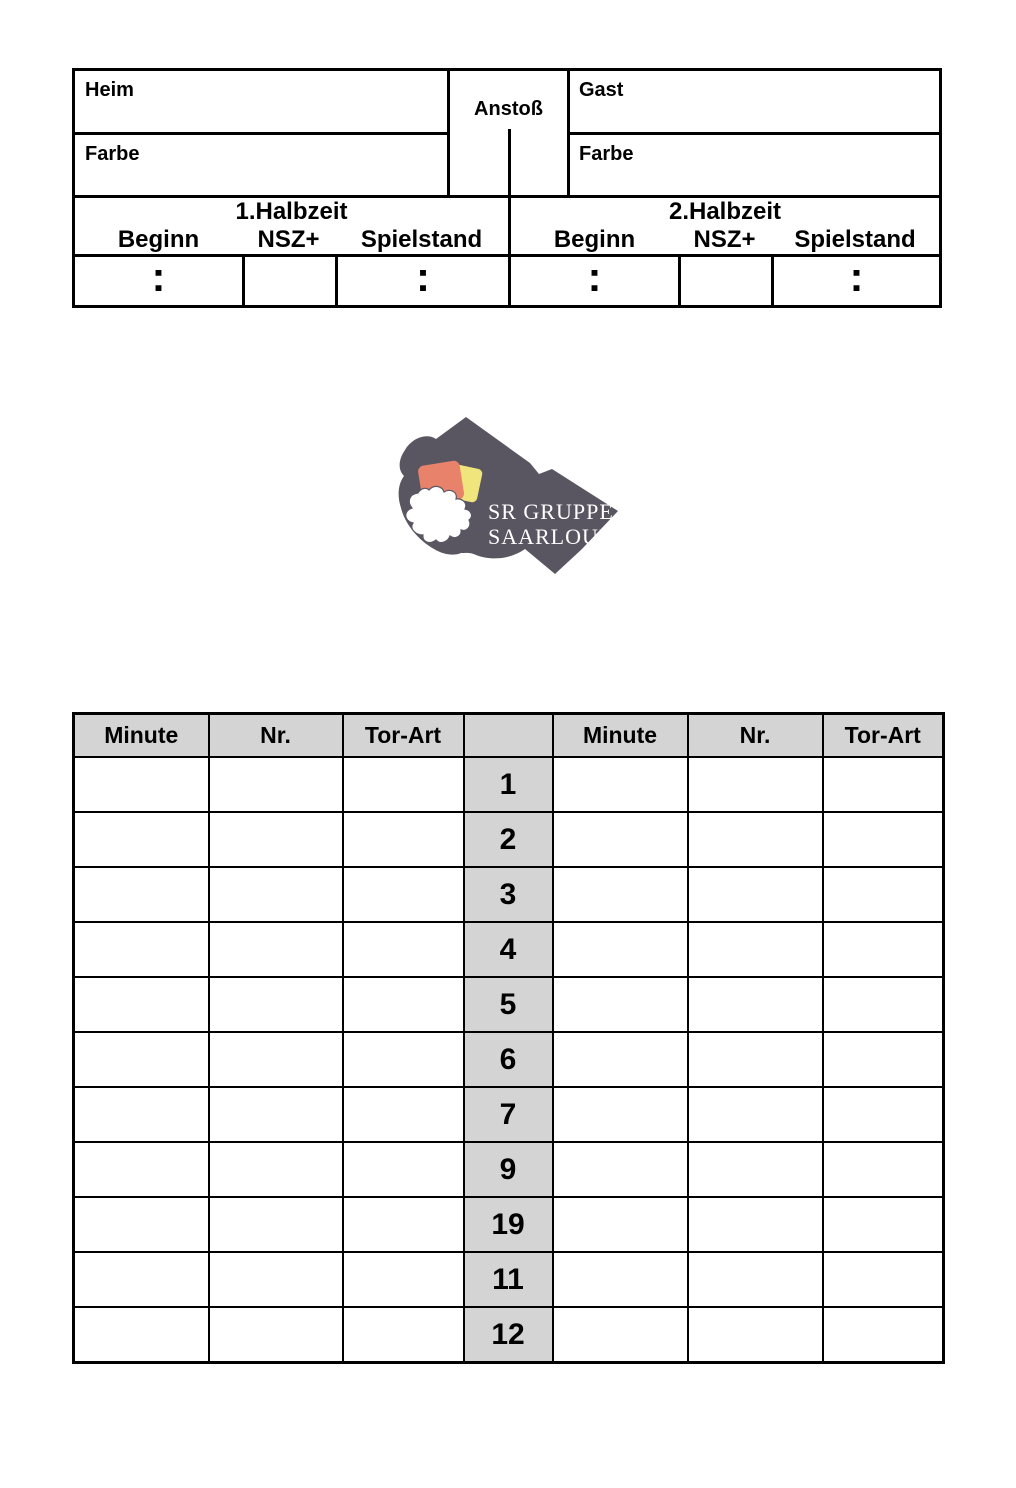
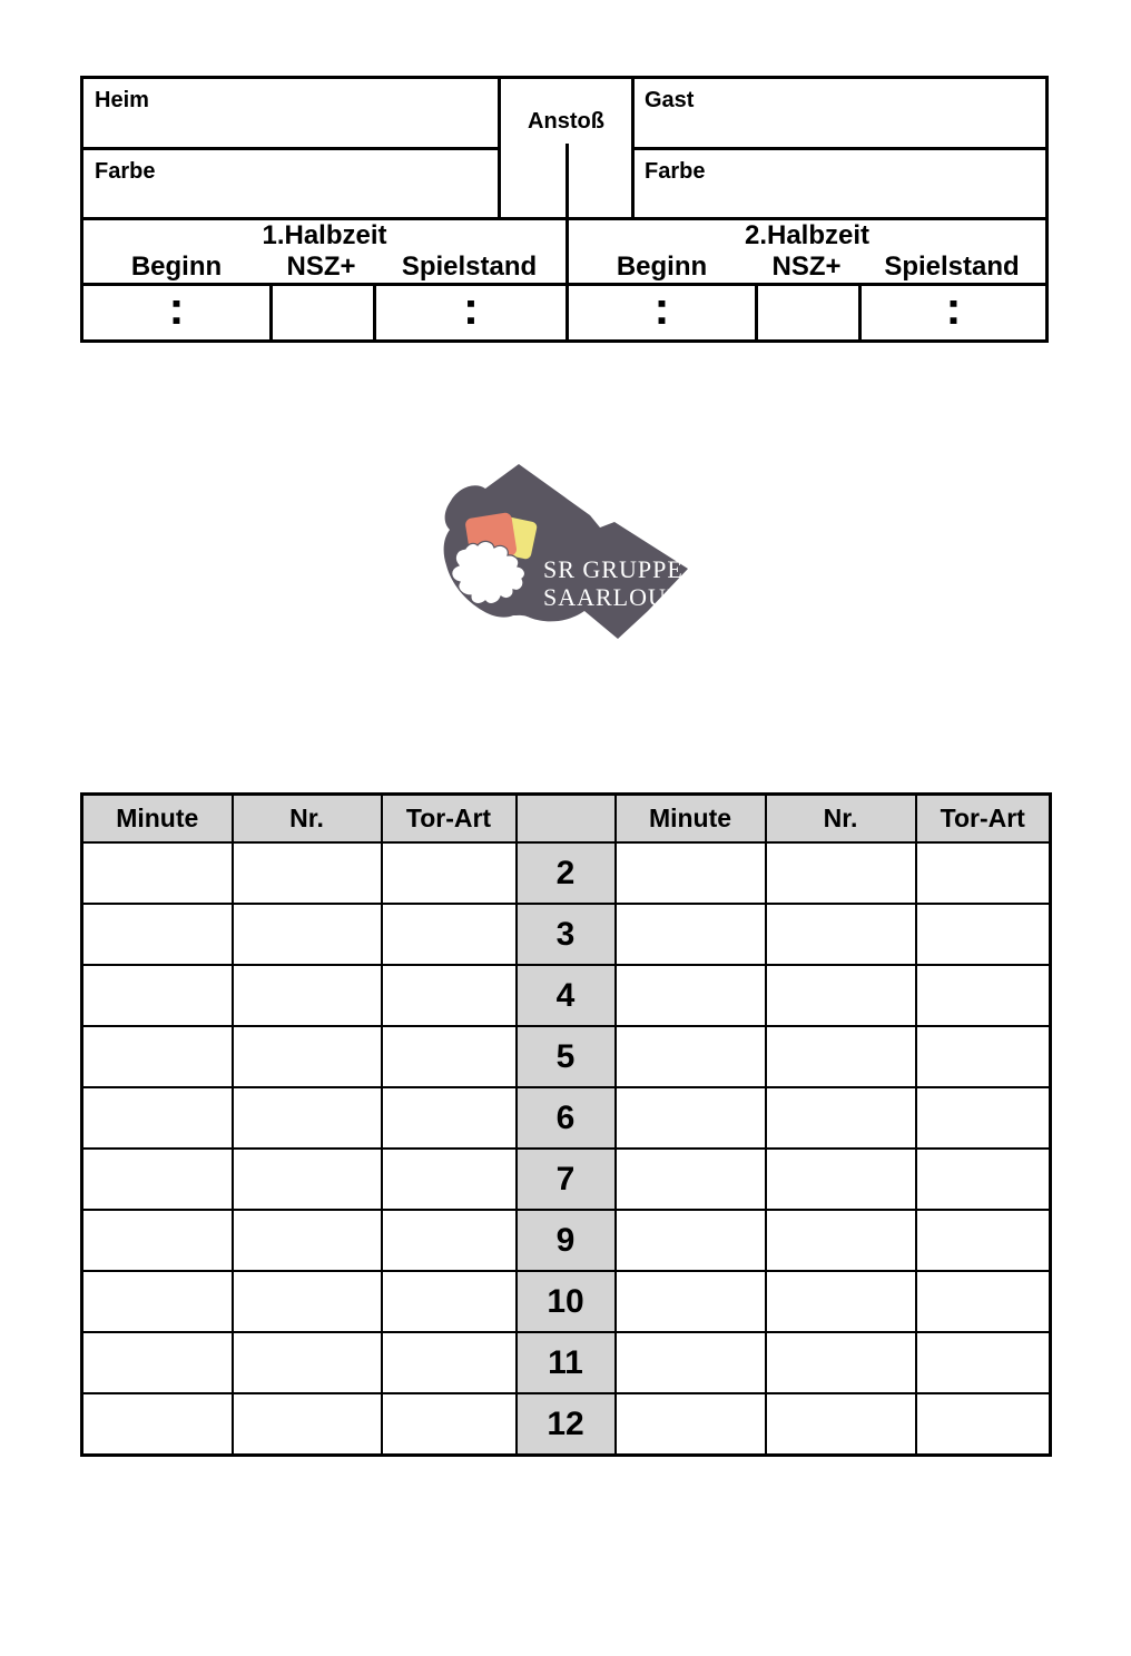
  Heim
  Gast
  Farbe
  Farbe
  Anstoß
  1.Halbzeit
  Beginn
  NSZ+
  Spielstand
  2.Halbzeit
  Beginn
  NSZ+
  Spielstand
  :
  :
  :
  :
  SR GRUPPE
  SAARLOUIS
  Minute	Nr.	Tor-Art		Minute	Nr.	Tor-Art
- 			1
  			2
  			3
  			4
  			5
  			6
  			7
  			9
- 			19
+ 			10
  			11
  			12
